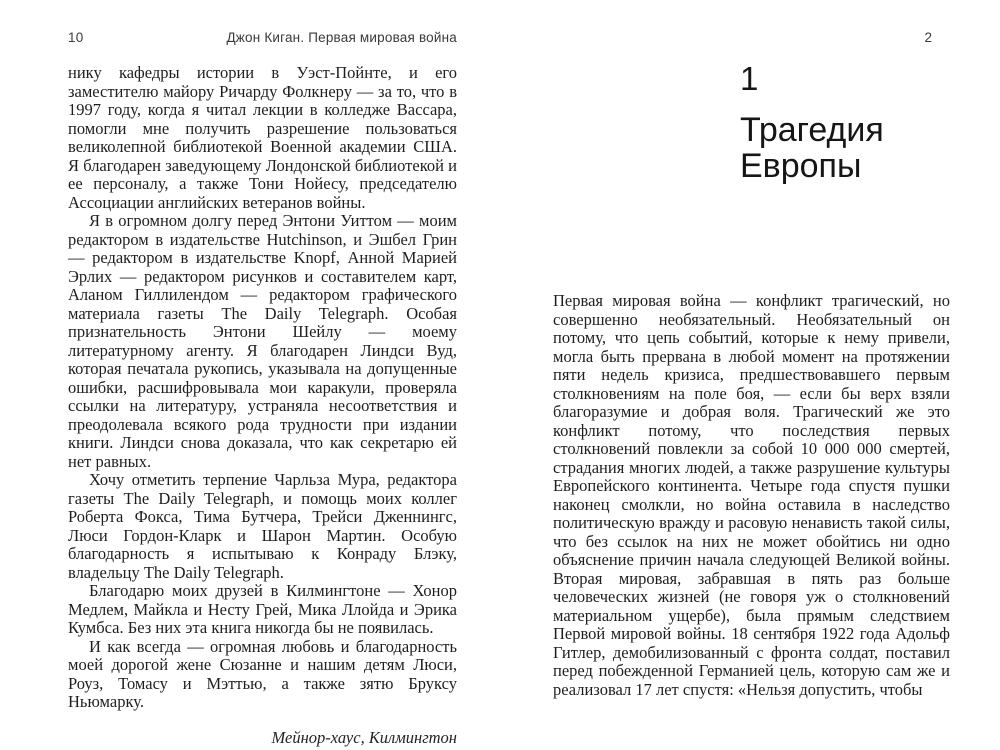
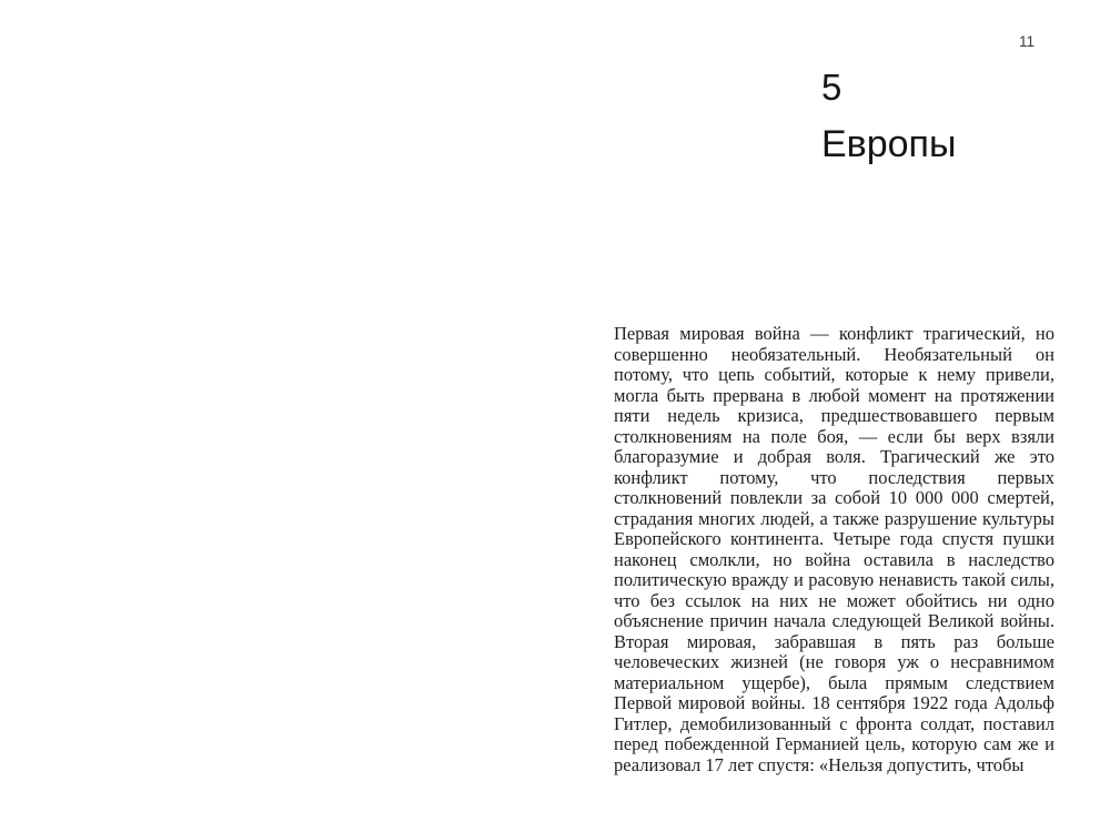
- 10
- Джон Киган. Первая мировая война
- нику кафедры истории в Уэст-Пойнте, и его заместителю майору Ричарду Фолкнеру — за то, что в 1997 году, когда я читал лекции в колледже Вассара, помогли мне получить разрешение пользоваться великолепной библиотекой Военной академии США. Я благодарен заведующему Лондонской библиотекой и ее персоналу, а также Тони Нойесу, председателю Ассоциации английских ветеранов войны.
- Я в огромном долгу перед Энтони Уиттом — моим редактором в издательстве Hutchinson, и Эшбел Грин — редактором в издательстве Knopf, Анной Марией Эрлих — редактором рисунков и составителем карт, Аланом Гиллилендом — редактором графического материала газеты The Daily Telegraph. Особая признательность Энтони Шейлу — моему литературному агенту. Я благодарен Линдси Вуд, которая печатала рукопись, указывала на допущенные ошибки, расшифровывала мои каракули, проверяла ссылки на литературу, устраняла несоответствия и преодолевала всякого рода трудности при издании книги. Линдси снова доказала, что как секретарю ей нет равных.
- Хочу отметить терпение Чарльза Мура, редактора газеты The Daily Telegraph, и помощь моих коллег Роберта Фокса, Тима Бутчера, Трейси Дженнингс, Люси Гордон-Кларк и Шарон Мартин. Особую благодарность я испытываю к Конраду Блэку, владельцу The Daily Telegraph.
- Благодарю моих друзей в Килмингтоне — Хонор Медлем, Майкла и Несту Грей, Мика Ллойда и Эрика Кумбса. Без них эта книга никогда бы не появилась.
- И как всегда — огромная любовь и благодарность моей дорогой жене Сюзанне и нашим детям Люси, Роуз, Томасу и Мэттью, а также зятю Бруксу Ньюмарку.
- Мейнор-хаус, Килмингтон
- 2
+ 11
- 1
+ 5
- Трагедия
  Европы
- Первая мировая война — конфликт трагический, но совершенно необязательный. Необязательный он потому, что цепь событий, которые к нему привели, могла быть прервана в любой момент на протяжении пяти недель кризиса, предшествовавшего первым столкновениям на поле боя, — если бы верх взяли благоразумие и добрая воля. Трагический же это конфликт потому, что последствия первых столкновений повлекли за собой 10 000 000 смертей, страдания многих людей, а также разрушение культуры Европейского континента. Четыре года спустя пушки наконец смолкли, но война оставила в наследство политическую вражду и расовую ненависть такой силы, что без ссылок на них не может обойтись ни одно объяснение причин начала следующей Великой войны. Вторая мировая, забравшая в пять раз больше человеческих жизней (не говоря уж о столкновений материальном ущербе), была прямым следствием Первой мировой войны. 18 сентября 1922 года Адольф Гитлер, демобилизованный с фронта солдат, поставил перед побежденной Германией цель, которую сам же и реализовал 17 лет спустя: «Нельзя допустить, чтобы
+ Первая мировая война — конфликт трагический, но совершенно необязательный. Необязательный он потому, что цепь событий, которые к нему привели, могла быть прервана в любой момент на протяжении пяти недель кризиса, предшествовавшего первым столкновениям на поле боя, — если бы верх взяли благоразумие и добрая воля. Трагический же это конфликт потому, что последствия первых столкновений повлекли за собой 10 000 000 смертей, страдания многих людей, а также разрушение культуры Европейского континента. Четыре года спустя пушки наконец смолкли, но война оставила в наследство политическую вражду и расовую ненависть такой силы, что без ссылок на них не может обойтись ни одно объяснение причин начала следующей Великой войны. Вторая мировая, забравшая в пять раз больше человеческих жизней (не говоря уж о несравнимом материальном ущербе), была прямым следствием Первой мировой войны. 18 сентября 1922 года Адольф Гитлер, демобилизованный с фронта солдат, поставил перед побежденной Германией цель, которую сам же и реализовал 17 лет спустя: «Нельзя допустить, чтобы
